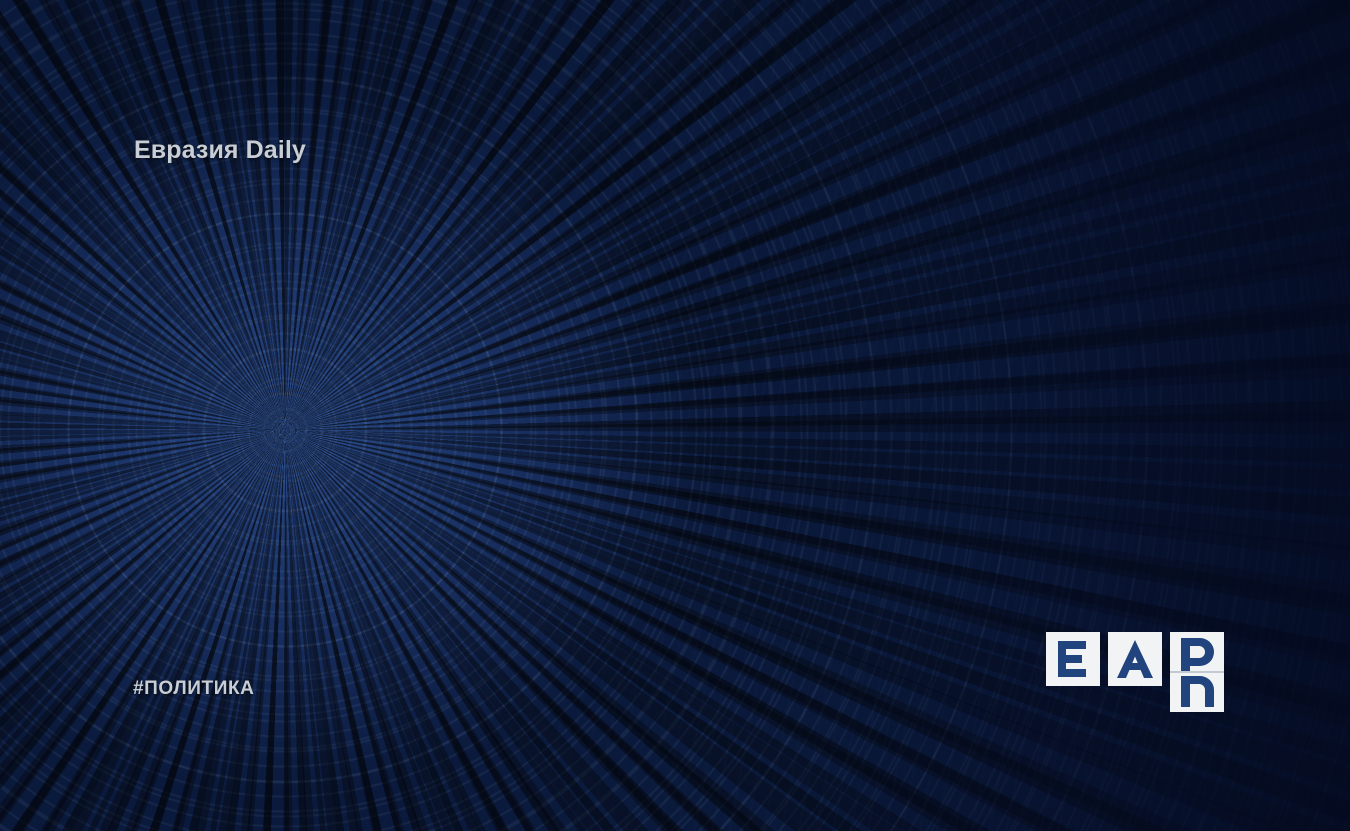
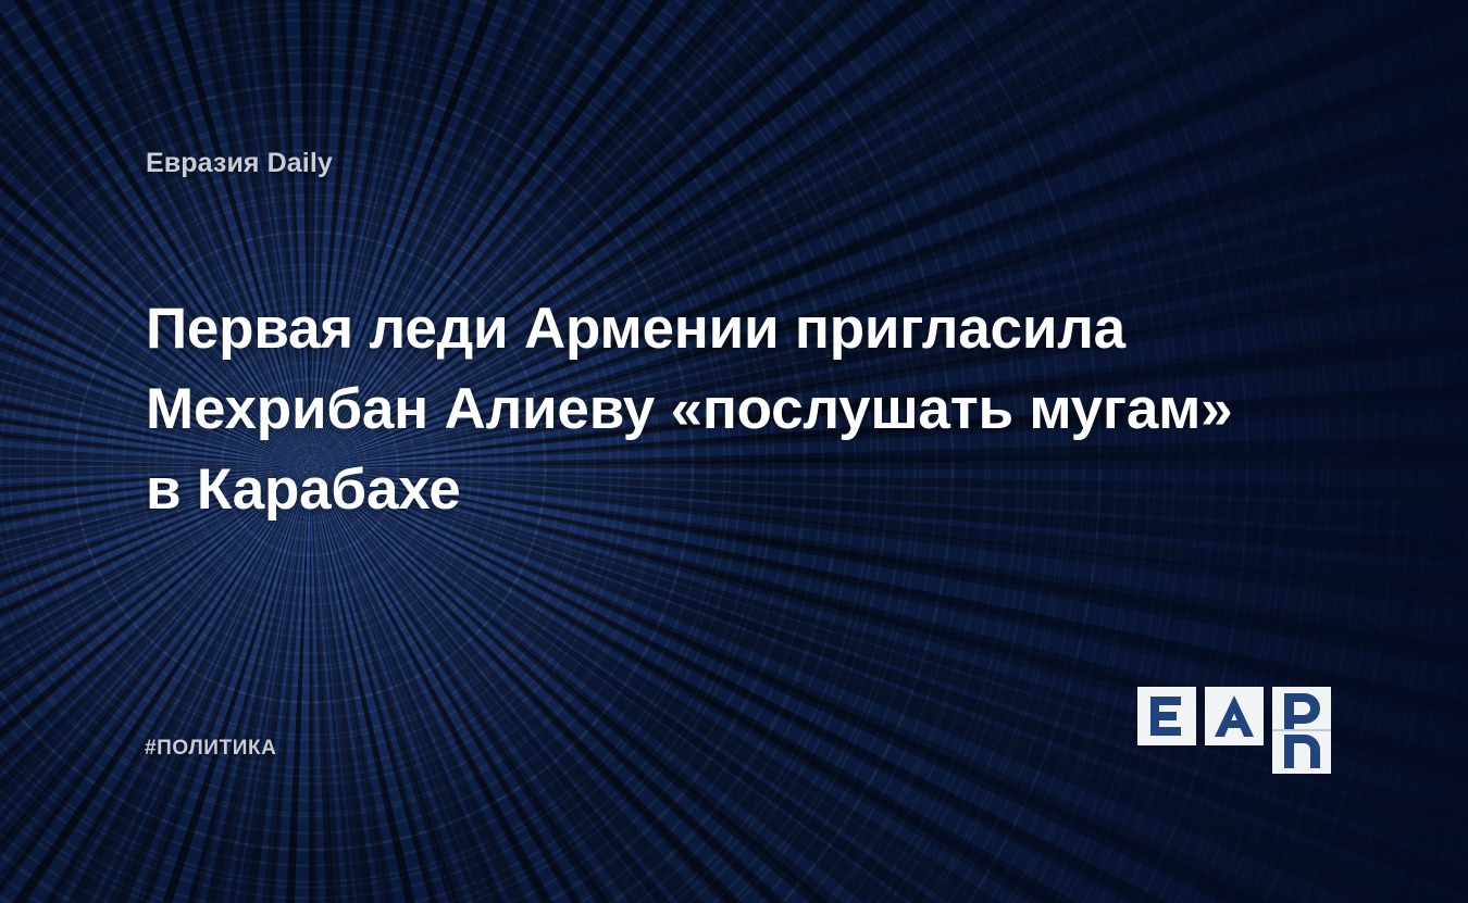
  Евразия Daily
+ Первая леди Армении пригласила Мехрибан Алиеву «послушать мугам» в Карабахе
  #ПОЛИТИКА
